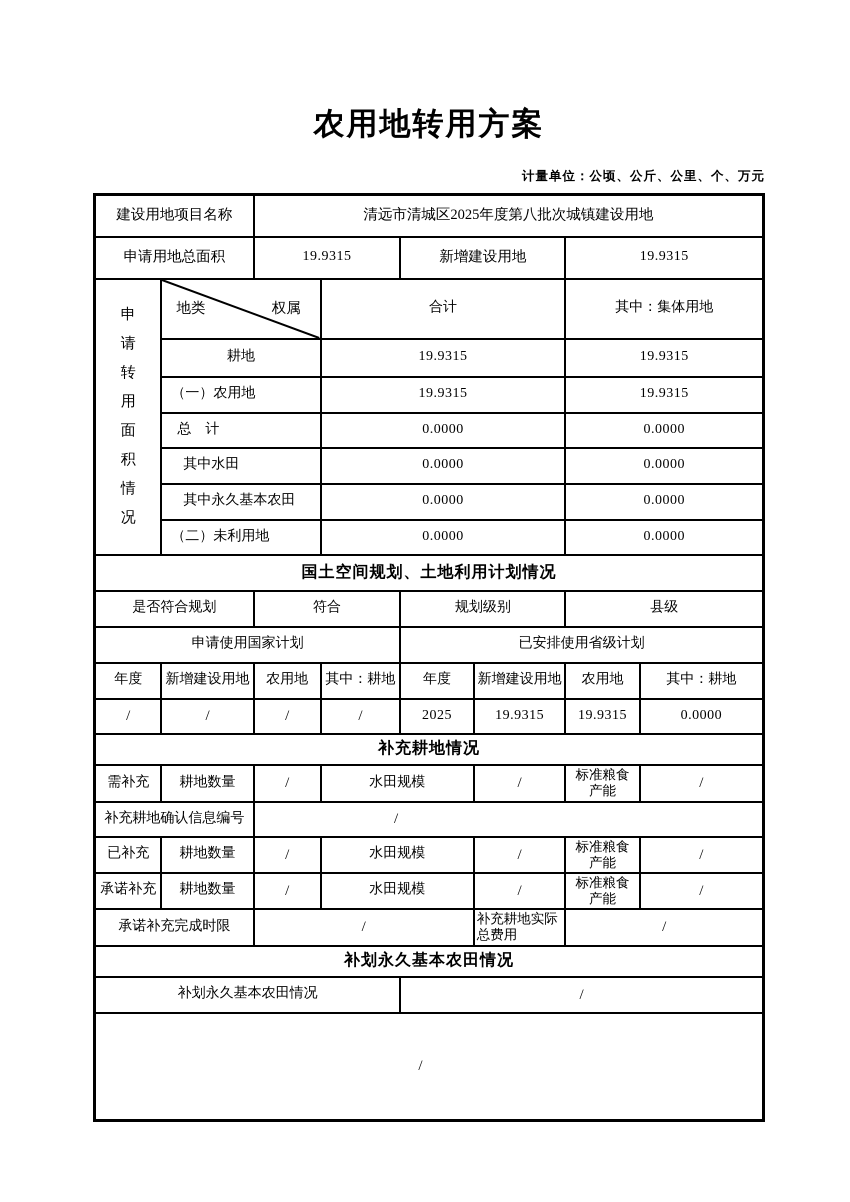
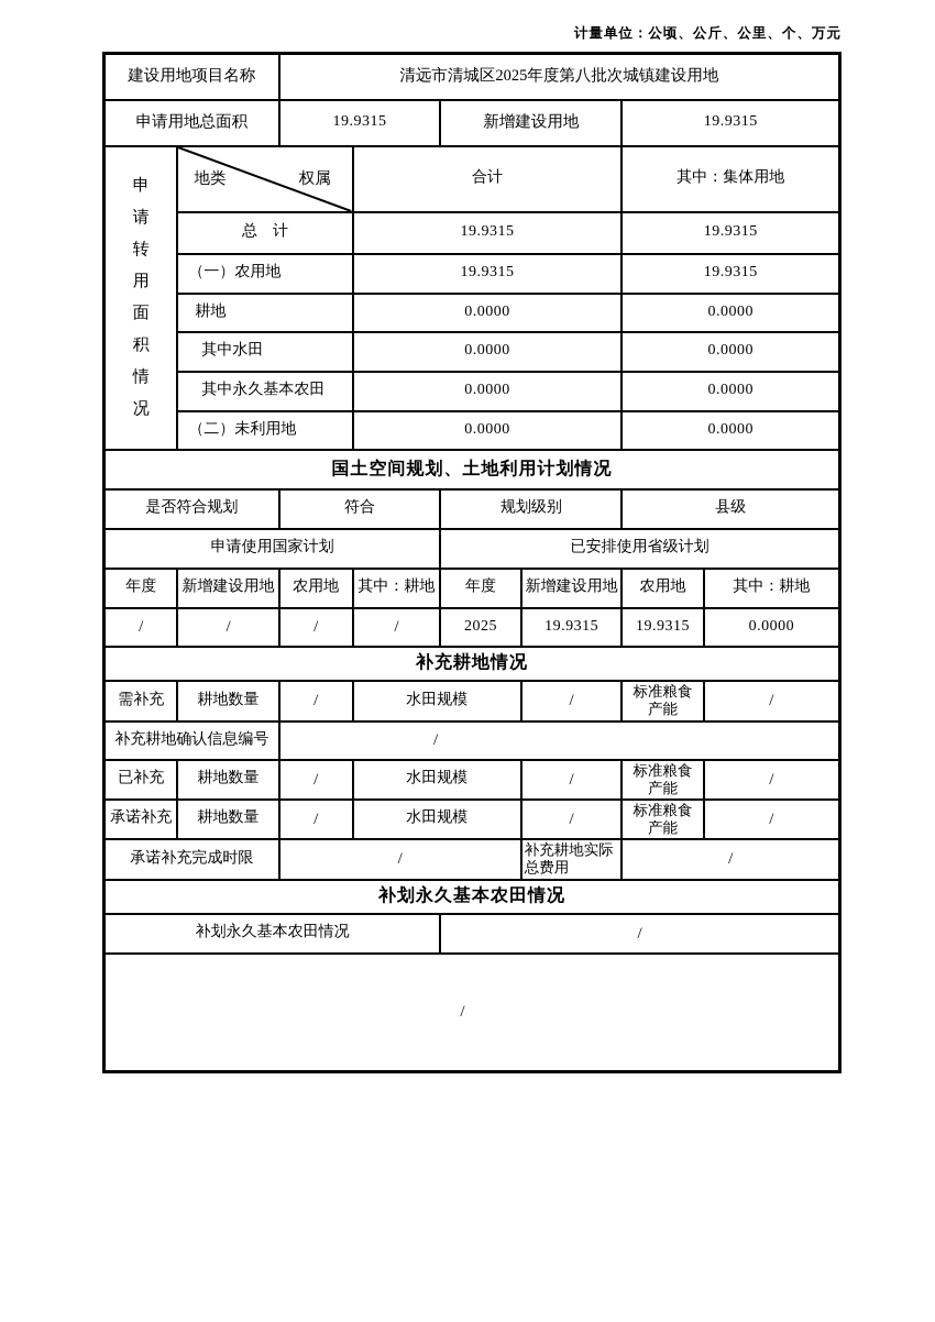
- 农用地转用方案
  计量单位：公顷、公斤、公里、个、万元
  建设用地项目名称	清远市清城区2025年度第八批次城镇建设用地
  申请用地总面积	19.9315	新增建设用地	19.9315
  申请转用面积情况	地类 权属	合计	其中：集体用地
- 耕地	19.9315	19.9315
+ 总 计	19.9315	19.9315
  （一）农用地	19.9315	19.9315
- 总 计	0.0000	0.0000
+ 耕地	0.0000	0.0000
  其中水田	0.0000	0.0000
  其中永久基本农田	0.0000	0.0000
  （二）未利用地	0.0000	0.0000
  国土空间规划、土地利用计划情况
  是否符合规划	符合	规划级别	县级
  申请使用国家计划	已安排使用省级计划
  年度	新增建设用地	农用地	其中：耕地	年度	新增建设用地	农用地	其中：耕地
  /	/	/	/	2025	19.9315	19.9315	0.0000
  补充耕地情况
  需补充	耕地数量	/	水田规模	/	标准粮食产能	/
  补充耕地确认信息编号	/
  已补充	耕地数量	/	水田规模	/	标准粮食产能	/
  承诺补充	耕地数量	/	水田规模	/	标准粮食产能	/
  承诺补充完成时限	/	补充耕地实际总费用	/
  补划永久基本农田情况
  补划永久基本农田情况	/
  /
